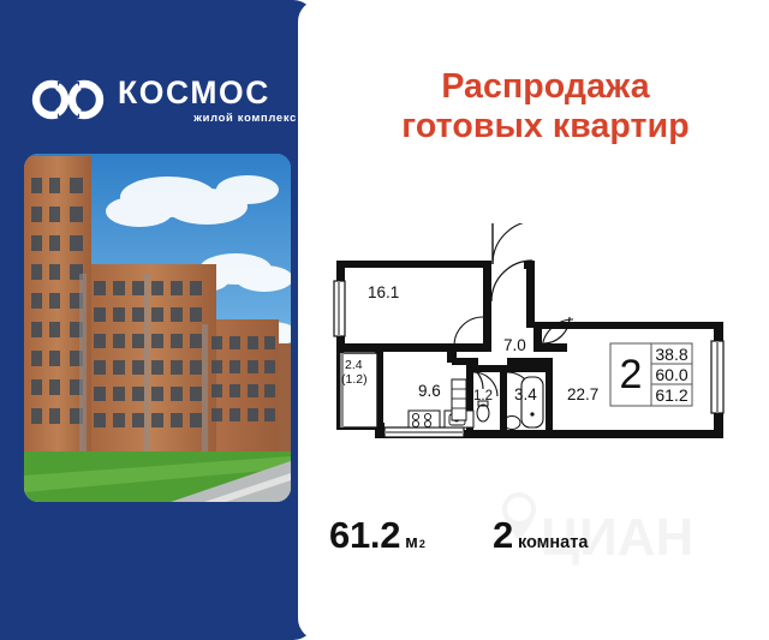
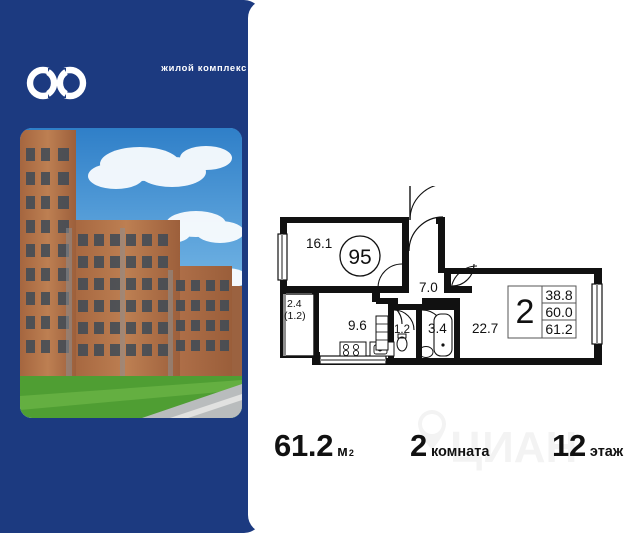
- КОСМОС
  жилой комплекс
- Распродажа
- готовых квартир
  16.1
  9.6
  7.0
  1.2
  3.4
  22.7
  2.4
  (1.2)
+ 95
  2
  38.8
  60.0
  61.2
  ЦИАН
  61.2
  м
  2
  2
  комната
+ 12
+ этаж
